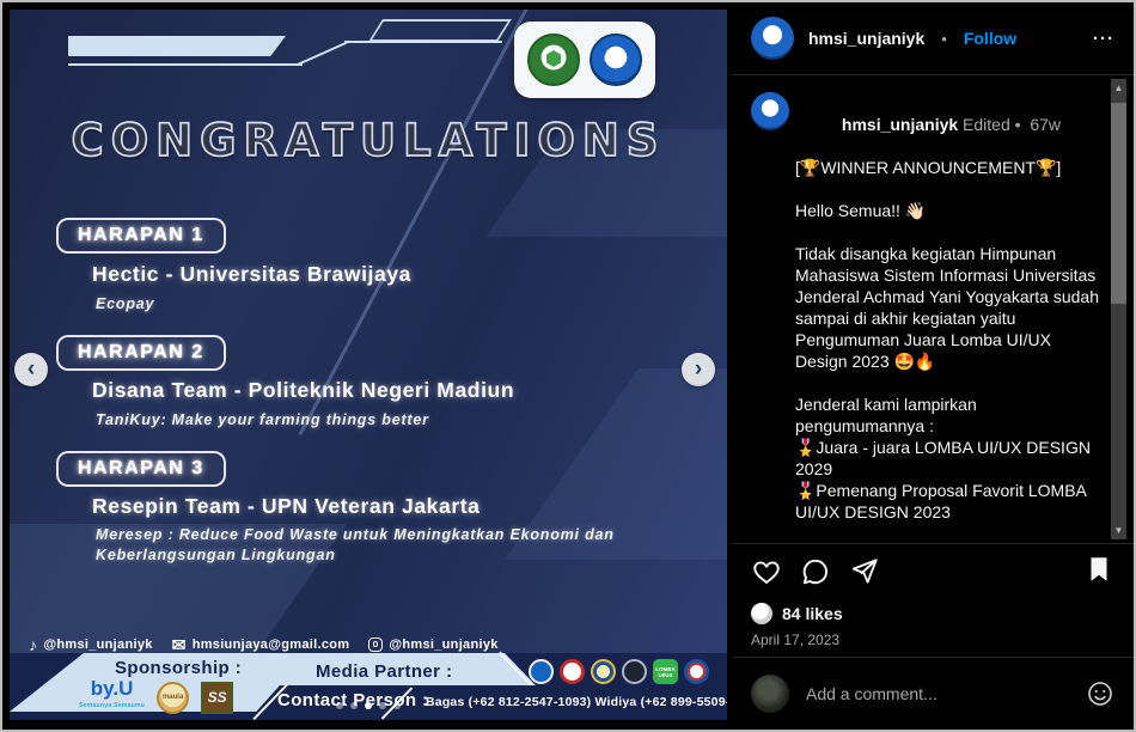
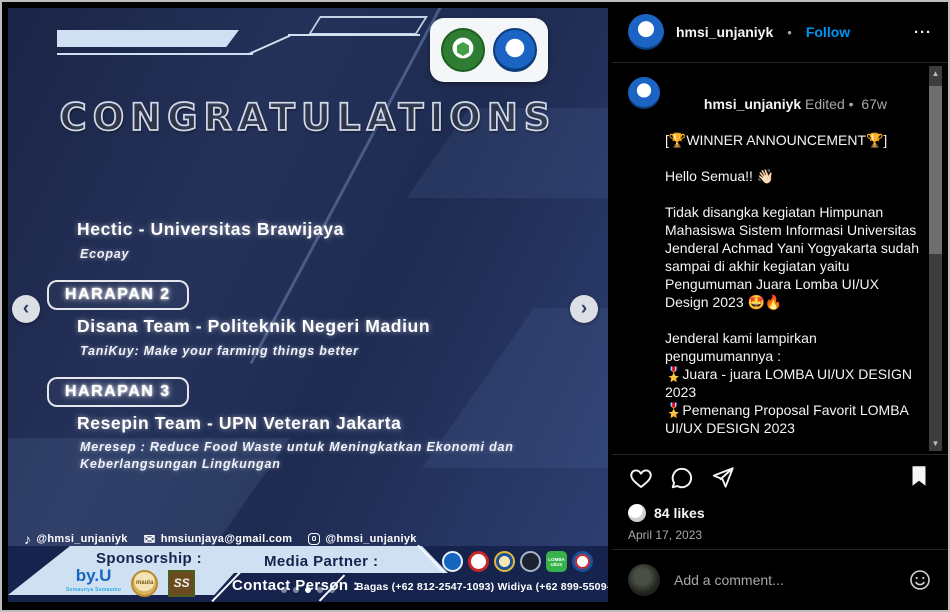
  CONGRATULATIONS
- HARAPAN 1
  Hectic - Universitas Brawijaya
  Ecopay
  HARAPAN 2
  Disana Team - Politeknik Negeri Madiun
  TaniKuy: Make your farming things better
  HARAPAN 3
  Resepin Team - UPN Veteran Jakarta
  Meresep : Reduce Food Waste untuk Meningkatkan Ekonomi dan Keberlangsungan Lingkungan
  ♪
  @hmsi_unjaniyk
  ✉
  hmsiunjaya@gmail.com
  @hmsi_unjaniyk
  Sponsorship :
  by.U
  SS
  Media Partner :
  Contact Person :
  Bagas (+62 812-2547-1093) Widiya (+62 899-5509
  ‹
  ›
  hmsi_unjaniyk
  •
  Follow
  ···
  hmsi_unjaniyk Edited • 67w
  [🏆WINNER ANNOUNCEMENT🏆]
  Hello Semua!! 👋🏻
  Tidak disangka kegiatan Himpunan Mahasiswa Sistem Informasi Universitas Jenderal Achmad Yani Yogyakarta sudah sampai di akhir kegiatan yaitu Pengumuman Juara Lomba UI/UX Design 2023 🤩🔥
  Jenderal kami lampirkan pengumumannya :
- 🎖️Juara - juara LOMBA UI/UX DESIGN 2029
+ 🎖️Juara - juara LOMBA UI/UX DESIGN 2023
  🎖️Pemenang Proposal Favorit LOMBA UI/UX DESIGN 2023
  ▲
  ▼
  84 likes
  April 17, 2023
  Add a comment...
